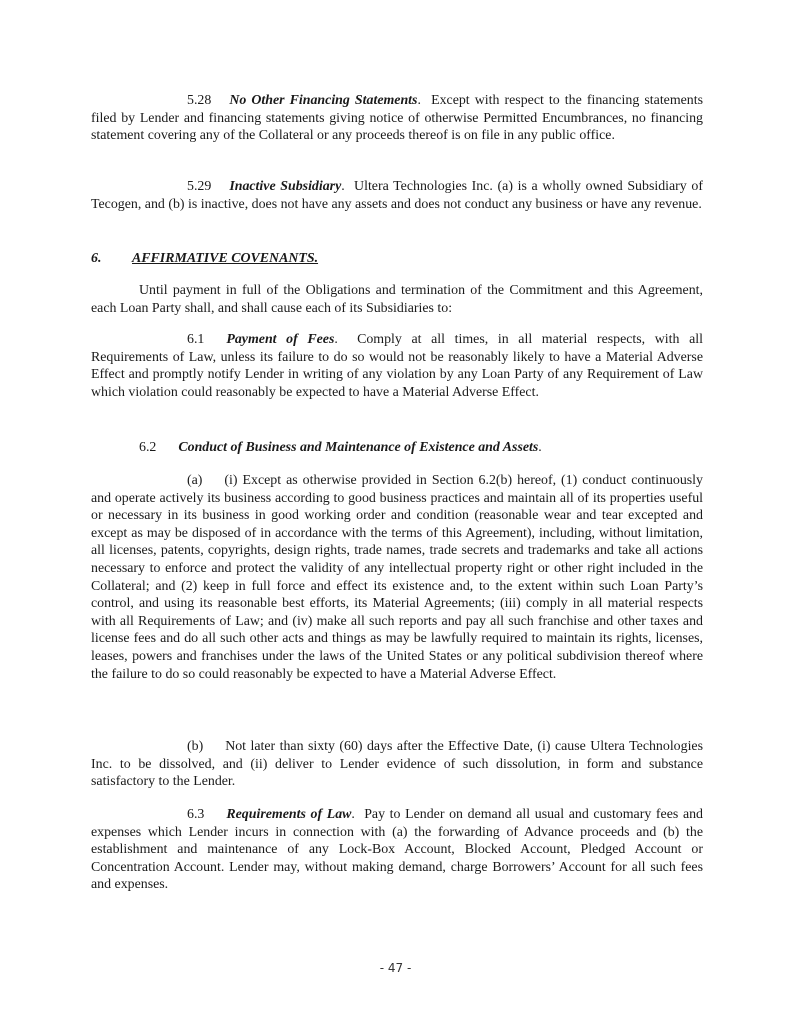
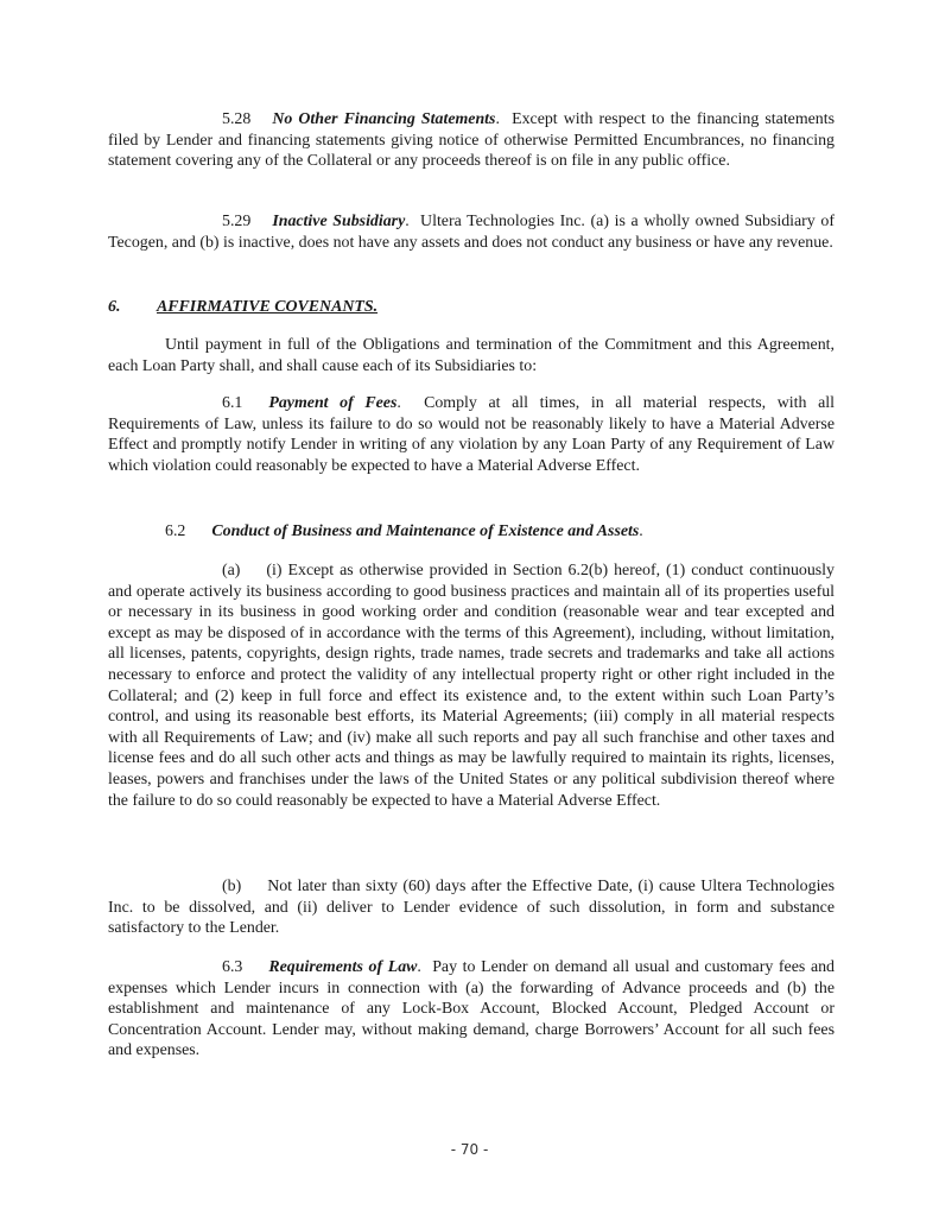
  5.28 No Other Financing Statements. Except with respect to the financing statements filed by Lender and financing statements giving notice of otherwise Permitted Encumbrances, no financing statement covering any of the Collateral or any proceeds thereof is on file in any public office.
  5.29 Inactive Subsidiary. Ultera Technologies Inc. (a) is a wholly owned Subsidiary of Tecogen, and (b) is inactive, does not have any assets and does not conduct any business or have any revenue.
  6. AFFIRMATIVE COVENANTS.
  Until payment in full of the Obligations and termination of the Commitment and this Agreement, each Loan Party shall, and shall cause each of its Subsidiaries to:
  6.1 Payment of Fees. Comply at all times, in all material respects, with all Requirements of Law, unless its failure to do so would not be reasonably likely to have a Material Adverse Effect and promptly notify Lender in writing of any violation by any Loan Party of any Requirement of Law which violation could reasonably be expected to have a Material Adverse Effect.
  6.2 Conduct of Business and Maintenance of Existence and Assets.
  (a) (i) Except as otherwise provided in Section 6.2(b) hereof, (1) conduct continuously and operate actively its business according to good business practices and maintain all of its properties useful or necessary in its business in good working order and condition (reasonable wear and tear excepted and except as may be disposed of in accordance with the terms of this Agreement), including, without limitation, all licenses, patents, copyrights, design rights, trade names, trade secrets and trademarks and take all actions necessary to enforce and protect the validity of any intellectual property right or other right included in the Collateral; and (2) keep in full force and effect its existence and, to the extent within such Loan Party’s control, and using its reasonable best efforts, its Material Agreements; (iii) comply in all material respects with all Requirements of Law; and (iv) make all such reports and pay all such franchise and other taxes and license fees and do all such other acts and things as may be lawfully required to maintain its rights, licenses, leases, powers and franchises under the laws of the United States or any political subdivision thereof where the failure to do so could reasonably be expected to have a Material Adverse Effect.
  (b) Not later than sixty (60) days after the Effective Date, (i) cause Ultera Technologies Inc. to be dissolved, and (ii) deliver to Lender evidence of such dissolution, in form and substance satisfactory to the Lender.
  6.3 Requirements of Law. Pay to Lender on demand all usual and customary fees and expenses which Lender incurs in connection with (a) the forwarding of Advance proceeds and (b) the establishment and maintenance of any Lock-Box Account, Blocked Account, Pledged Account or Concentration Account. Lender may, without making demand, charge Borrowers’ Account for all such fees and expenses.
- - 47 -
+ - 70 -
